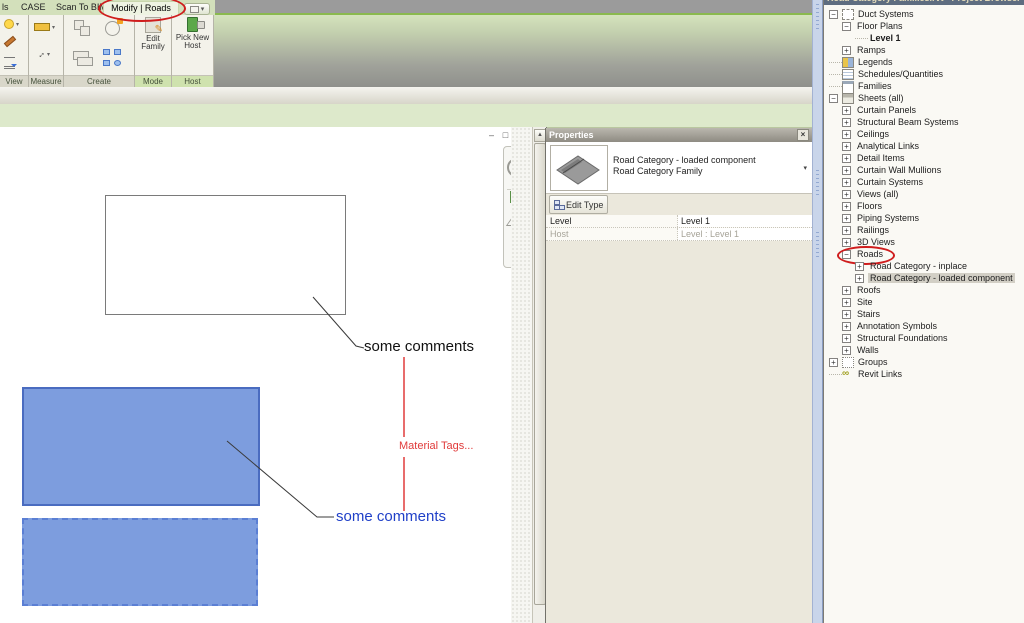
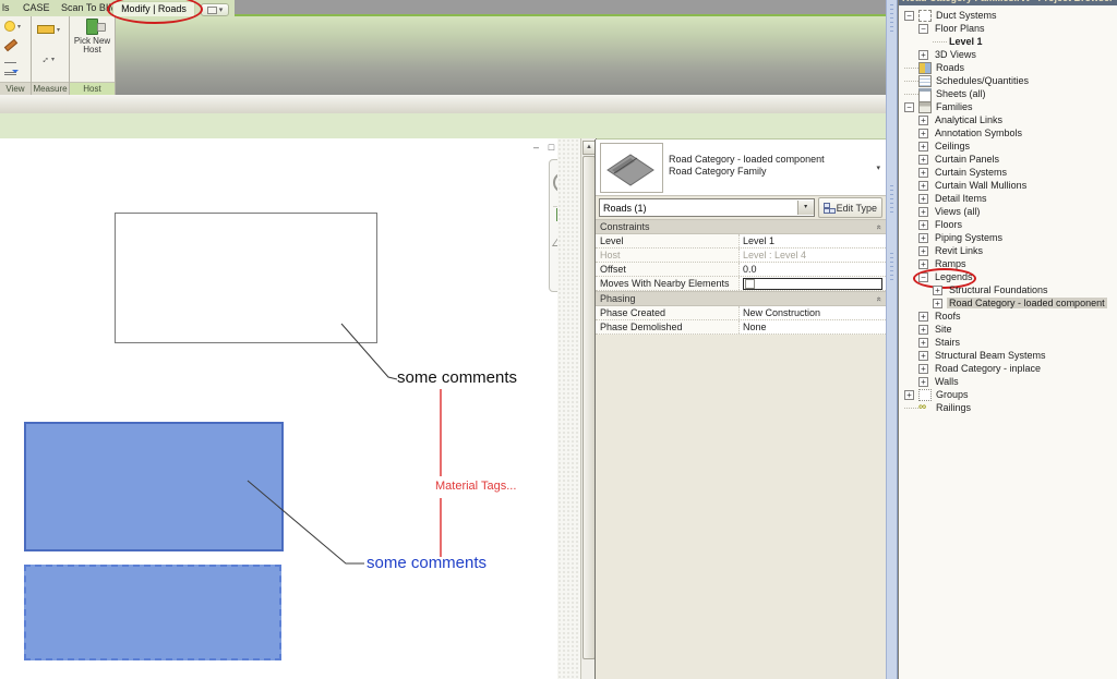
  ls
  CASE
  Scan To BI
  Modify | Roads
  View
  Measure
- Create
- Edit Family
- Mode
  Pick New Host
  Host
  some comments
  Material Tags...
  some comments
  –
  □
- Properties
- ×
  Road Category - loaded component
  Road Category Family
+ Roads (1)
  Edit Type
+ Constraints
  Level
  Level 1
  Host
- Level : Level 1
+ Level : Level 4
+ Offset
+ 0.0
+ Moves With Nearby Elements
+ Phasing
+ Phase Created
+ New Construction
+ Phase Demolished
+ None
  −
  Duct Systems
  −
  Floor Plans
  Level 1
  +
- Ramps
+ 3D Views
- Legends
+ Roads
  Schedules/Quantities
- Families
+ Sheets (all)
  −
- Sheets (all)
+ Families
  +
- Curtain Panels
+ Analytical Links
  +
- Structural Beam Systems
+ Annotation Symbols
  +
  Ceilings
  +
- Analytical Links
+ Curtain Panels
  +
- Detail Items
+ Curtain Systems
  +
  Curtain Wall Mullions
  +
- Curtain Systems
+ Detail Items
  +
  Views (all)
  +
  Floors
  +
  Piping Systems
  +
- Railings
+ Revit Links
  +
- 3D Views
+ Ramps
  −
- Roads
+ Legends
  +
- Road Category - inplace
+ Structural Foundations
  +
  Road Category - loaded component
  +
  Roofs
  +
  Site
  +
  Stairs
  +
- Annotation Symbols
+ Structural Beam Systems
  +
- Structural Foundations
+ Road Category - inplace
  +
  Walls
  +
  Groups
  ∞
- Revit Links
+ Railings
